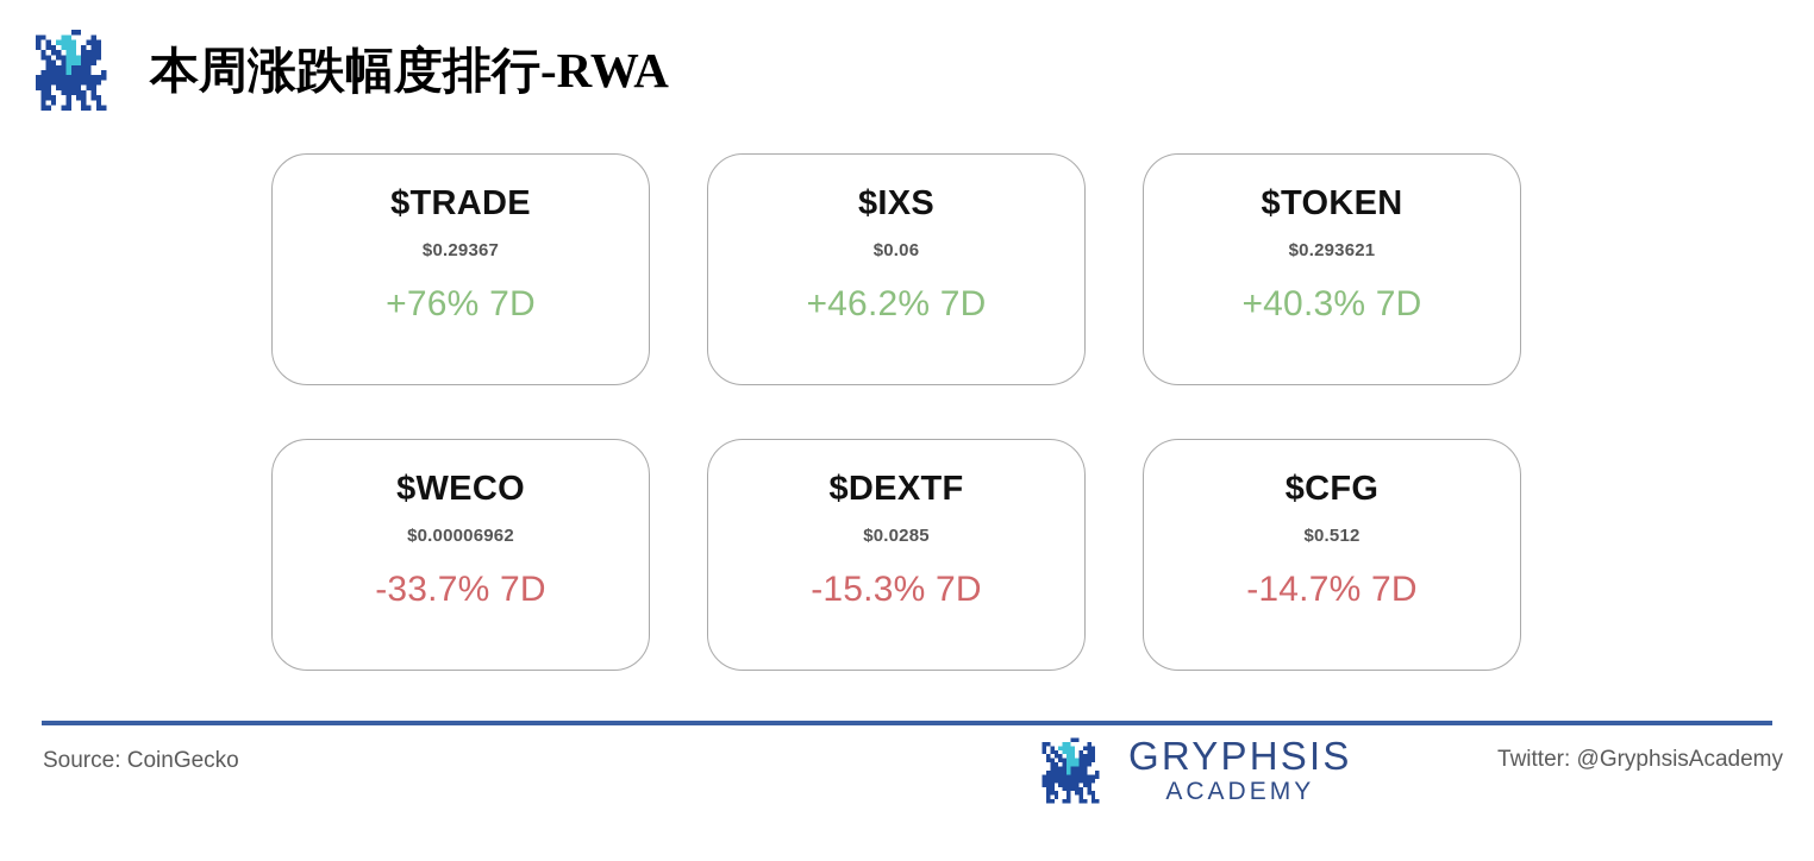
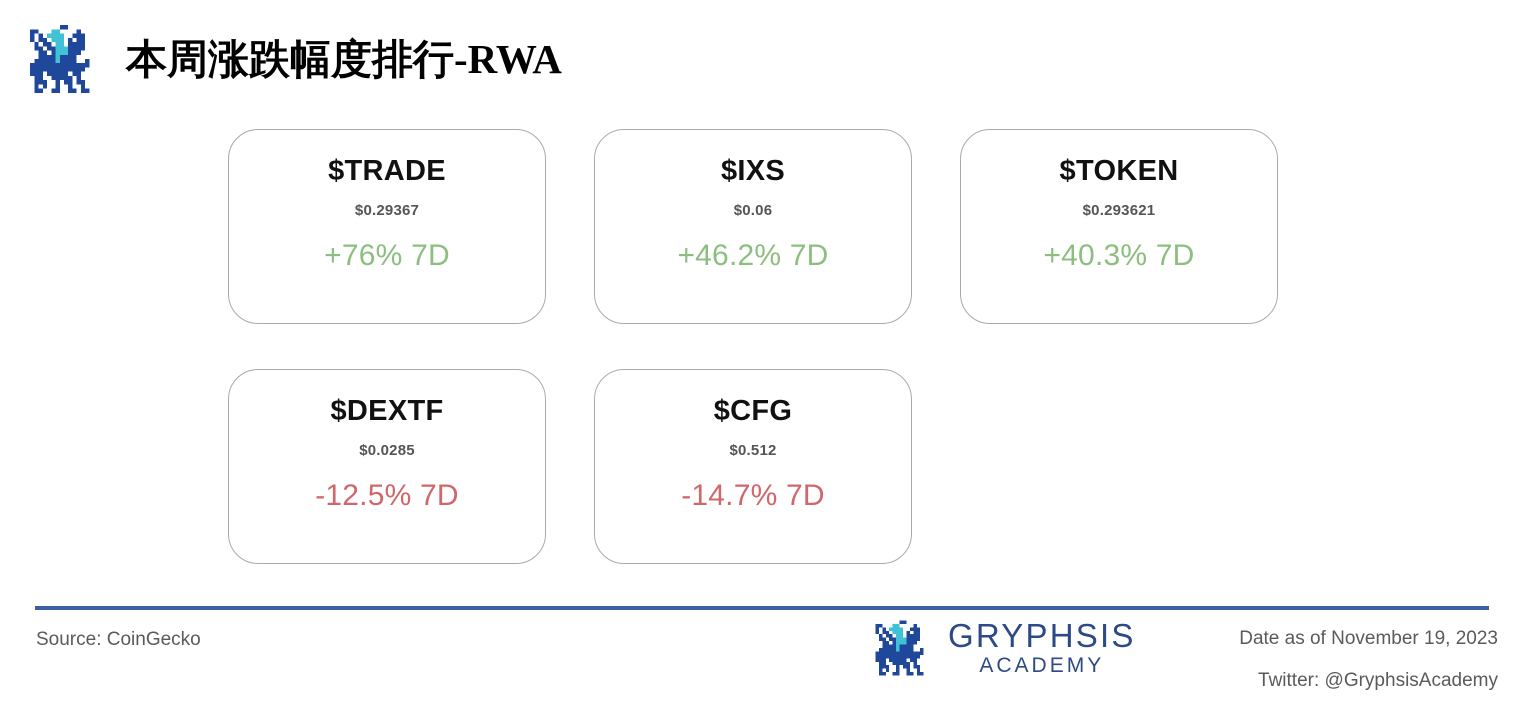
  本周涨跌幅度排行-RWA
  $TRADE
  $0.29367
  +76% 7D
  $IXS
  $0.06
  +46.2% 7D
  $TOKEN
  $0.293621
  +40.3% 7D
- $WECO
- $0.00006962
- -33.7% 7D
  $DEXTF
  $0.0285
- -15.3% 7D
+ -12.5% 7D
  $CFG
  $0.512
  -14.7% 7D
  Source: CoinGecko
  GRYPHSIS
  ACADEMY
+ Date as of November 19, 2023
  Twitter: @GryphsisAcademy
